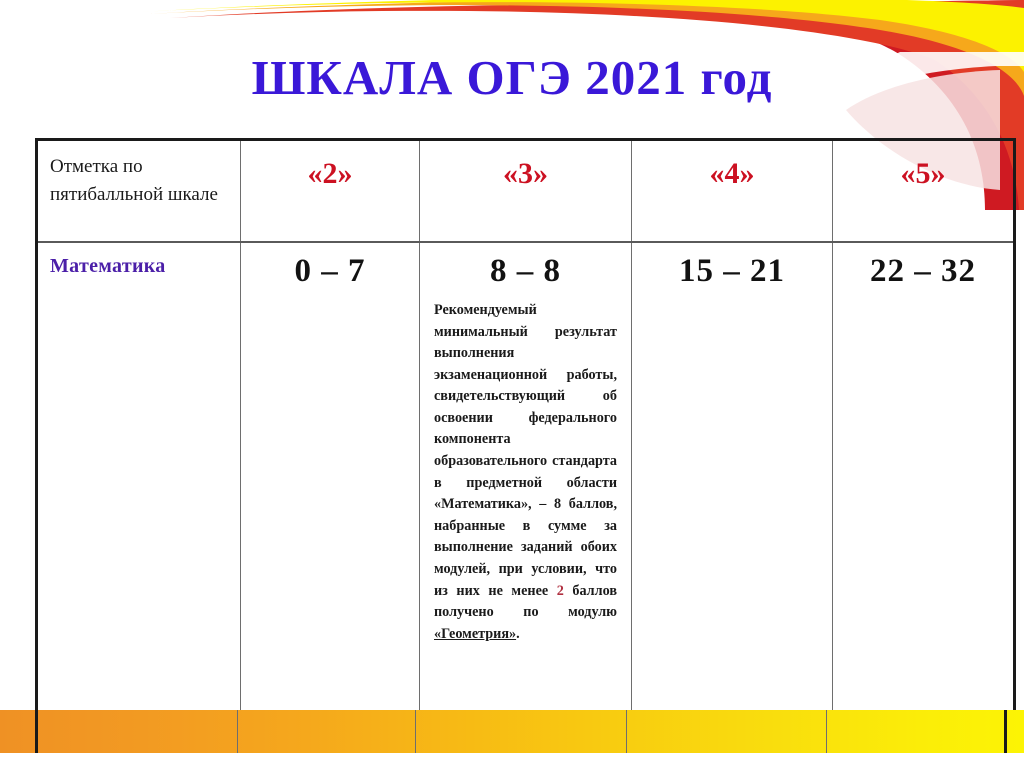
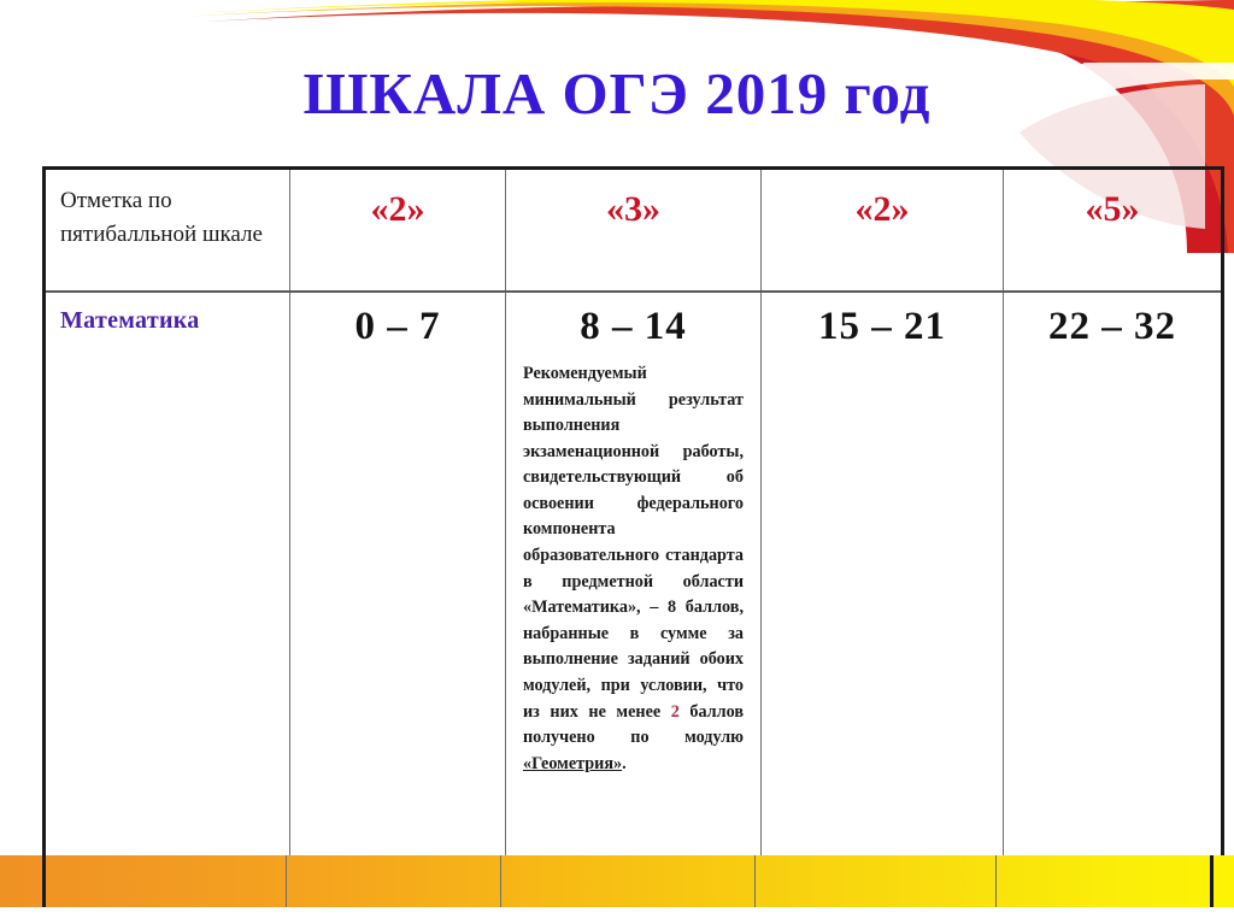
- ШКАЛА ОГЭ 2021 год
+ ШКАЛА ОГЭ 2019 год
- Отметка по пятибалльной шкале	«2»	«3»	«4»	«5»
+ Отметка по пятибалльной шкале	«2»	«3»	«2»	«5»
- Математика	0 – 7	8 – 8 Рекомендуемый минимальный результат выполнения экзаменационной работы, свидетельствующий об освоении федерального компонента образовательного стандарта в предметной области «Математика», – 8 баллов, набранные в сумме за выполнение заданий обоих модулей, при условии, что из них не менее 2 баллов получено по модулю «Геометрия».	15 – 21	22 – 32
+ Математика	0 – 7	8 – 14 Рекомендуемый минимальный результат выполнения экзаменационной работы, свидетельствующий об освоении федерального компонента образовательного стандарта в предметной области «Математика», – 8 баллов, набранные в сумме за выполнение заданий обоих модулей, при условии, что из них не менее 2 баллов получено по модулю «Геометрия».	15 – 21	22 – 32
